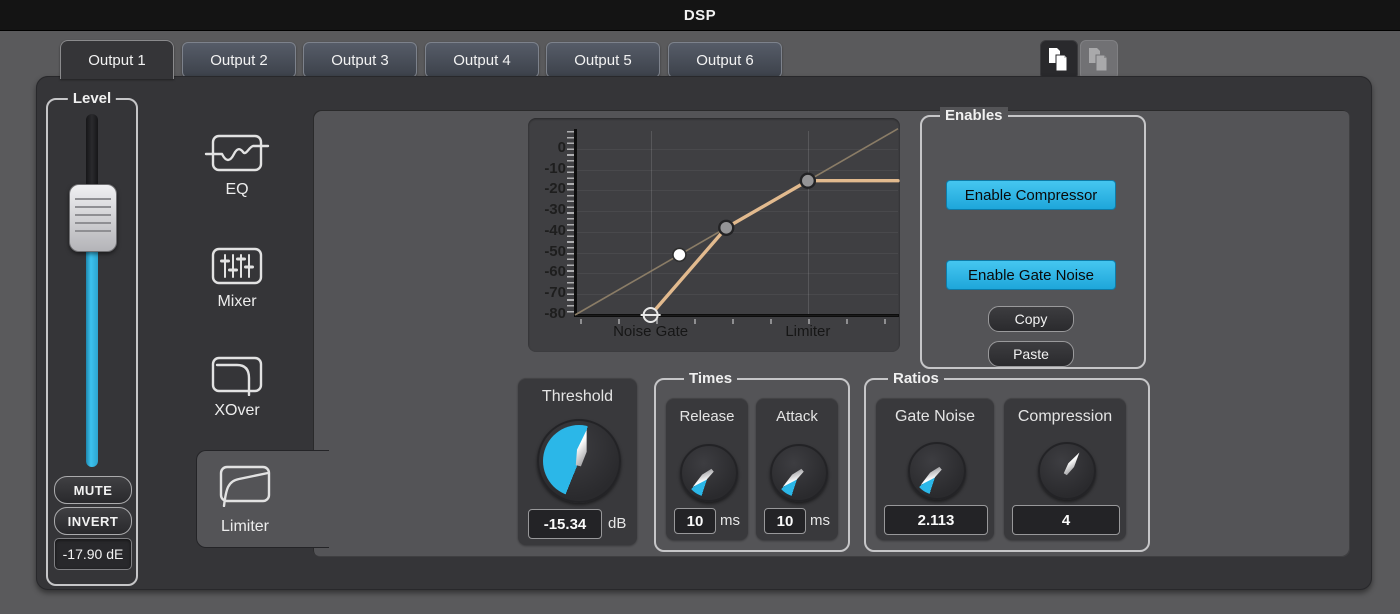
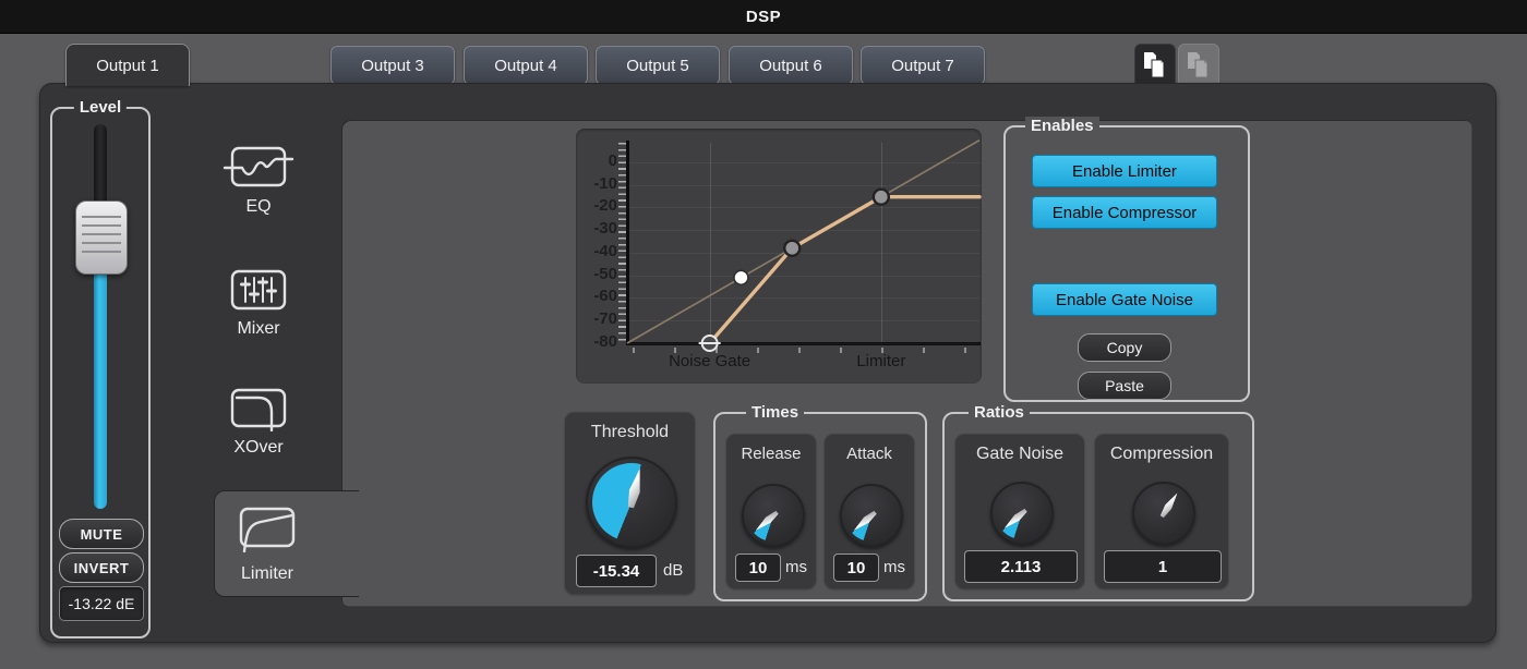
  DSP
  Output 1
- Output 2
  Output 3
  Output 4
  Output 5
  Output 6
+ Output 7
  Level
  MUTE
  INVERT
- -17.90 dE
+ -13.22 dE
  EQ
  Mixer
  XOver
  0
  -10
  -20
  -30
  -40
  -50
  -60
  -70
  -80
  Noise Gate
  Limiter
  Enables
+ Enable Limiter
  Enable Compressor
  Enable Gate Noise
  Copy
  Paste
  Threshold
  -15.34
  dB
  Times
  Release
  10
  ms
  Attack
  10
  ms
  Ratios
  Gate Noise
  2.113
  Compression
- 4
+ 1
  Limiter
